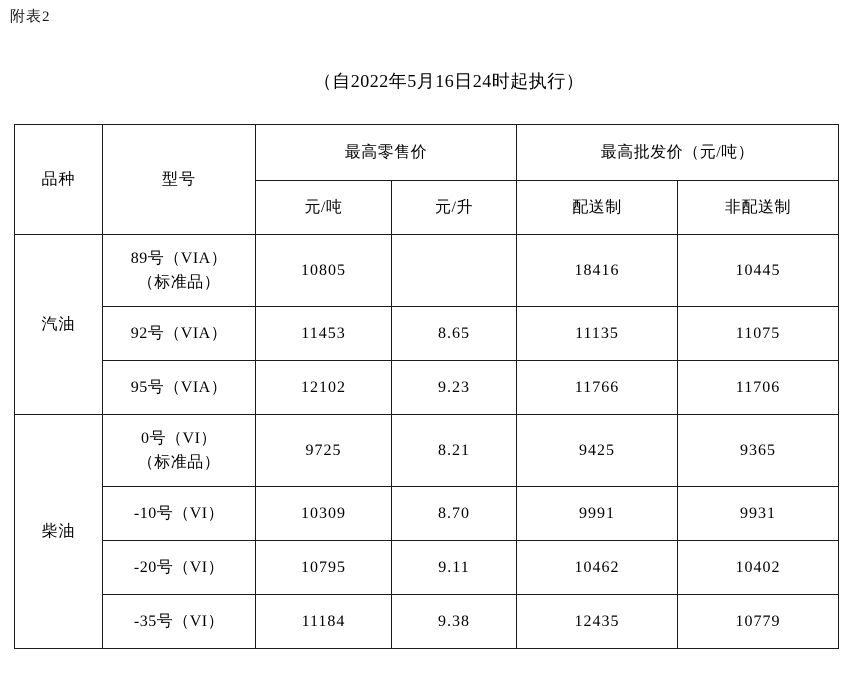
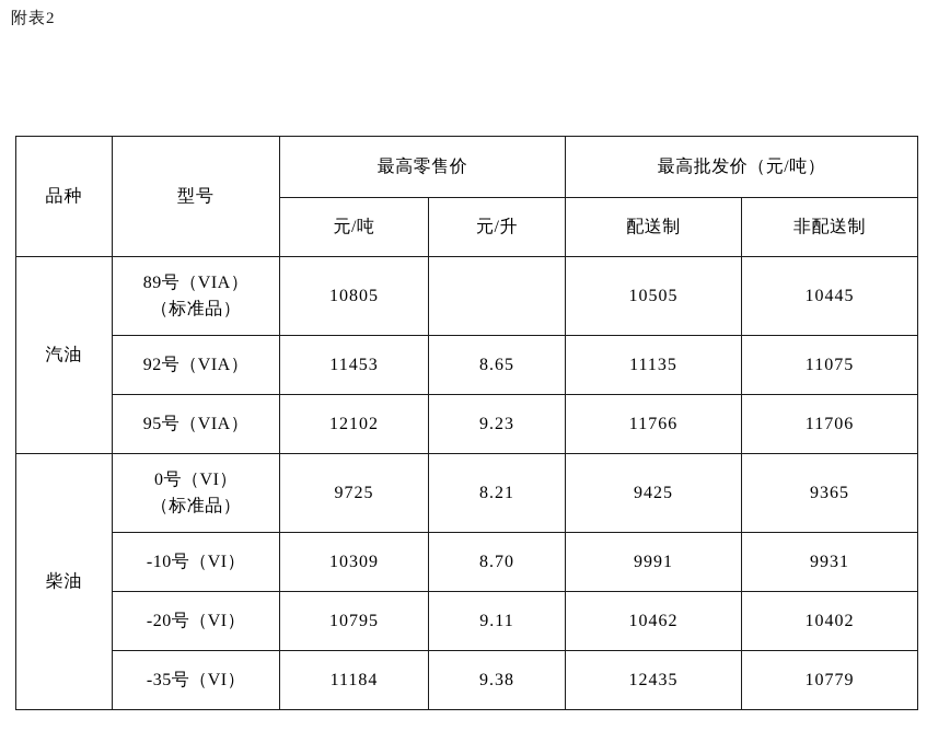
  附表2
- （自2022年5月16日24时起执行）
  品种	型号	最高零售价	最高批发价（元/吨）
  元/吨	元/升	配送制	非配送制
- 汽油	89号（VIA） （标准品）	10805		18416	10445
+ 汽油	89号（VIA） （标准品）	10805		10505	10445
  92号（VIA）	11453	8.65	11135	11075
  95号（VIA）	12102	9.23	11766	11706
  柴油	0号（VI） （标准品）	9725	8.21	9425	9365
  -10号（VI）	10309	8.70	9991	9931
  -20号（VI）	10795	9.11	10462	10402
  -35号（VI）	11184	9.38	12435	10779
